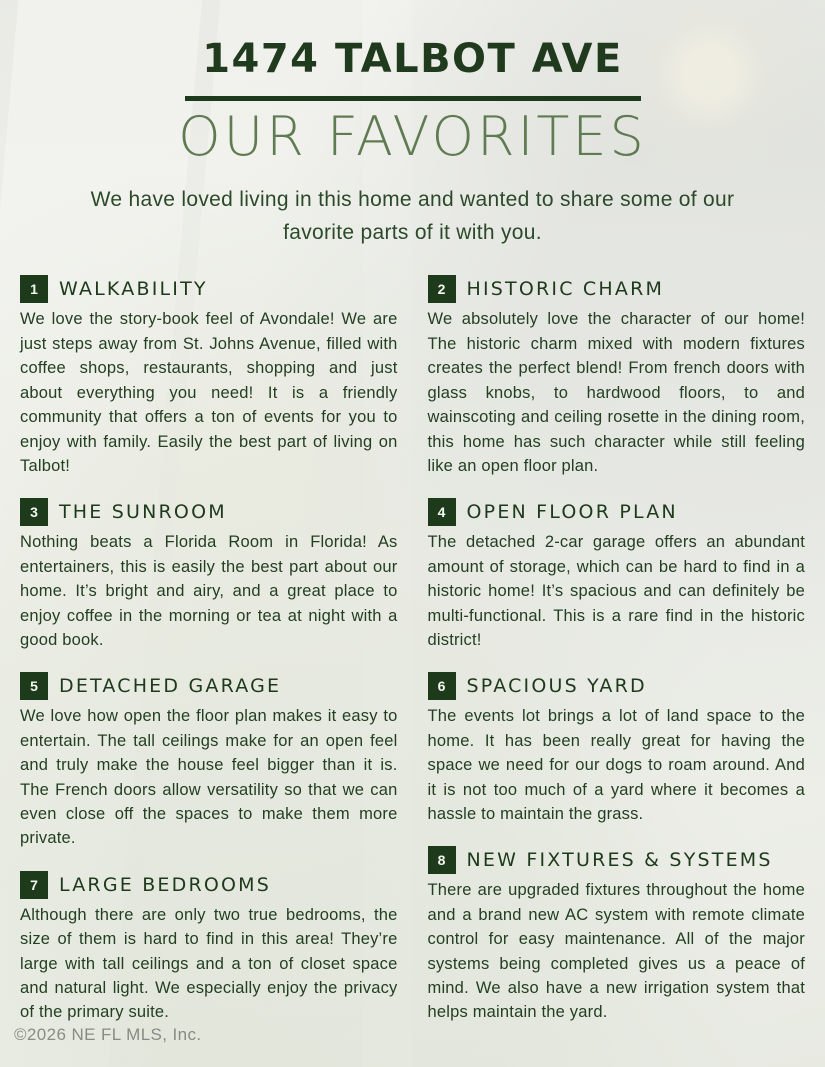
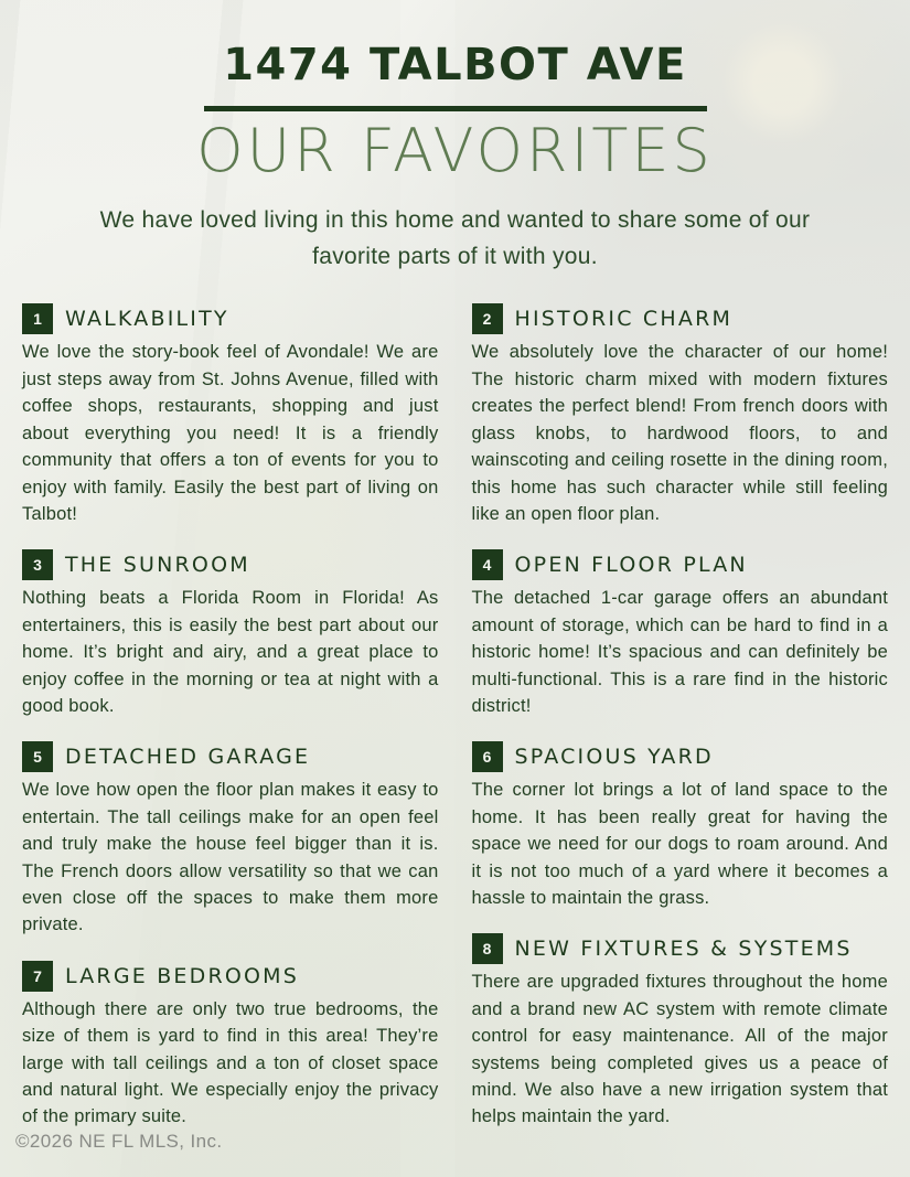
  1474 TALBOT AVE
  OUR FAVORITES
  We have loved living in this home and wanted to share some of our favorite parts of it with you.
  1
  WALKABILITY
  We love the story-book feel of Avondale! We are just steps away from St. Johns Avenue, filled with coffee shops, restaurants, shopping and just about everything you need! It is a friendly community that offers a ton of events for you to enjoy with family. Easily the best part of living on Talbot!
  3
  THE SUNROOM
  Nothing beats a Florida Room in Florida! As entertainers, this is easily the best part about our home. It’s bright and airy, and a great place to enjoy coffee in the morning or tea at night with a good book.
  5
  DETACHED GARAGE
  We love how open the floor plan makes it easy to entertain. The tall ceilings make for an open feel and truly make the house feel bigger than it is. The French doors allow versatility so that we can even close off the spaces to make them more private.
  7
  LARGE BEDROOMS
- Although there are only two true bedrooms, the size of them is hard to find in this area! They’re large with tall ceilings and a ton of closet space and natural light. We especially enjoy the privacy of the primary suite.
+ Although there are only two true bedrooms, the size of them is yard to find in this area! They’re large with tall ceilings and a ton of closet space and natural light. We especially enjoy the privacy of the primary suite.
  2
  HISTORIC CHARM
  We absolutely love the character of our home! The historic charm mixed with modern fixtures creates the perfect blend! From french doors with glass knobs, to hardwood floors, to and wainscoting and ceiling rosette in the dining room, this home has such character while still feeling like an open floor plan.
  4
  OPEN FLOOR PLAN
- The detached 2-car garage offers an abundant amount of storage, which can be hard to find in a historic home! It’s spacious and can definitely be multi-functional. This is a rare find in the historic district!
+ The detached 1-car garage offers an abundant amount of storage, which can be hard to find in a historic home! It’s spacious and can definitely be multi-functional. This is a rare find in the historic district!
  6
  SPACIOUS YARD
- The events lot brings a lot of land space to the home. It has been really great for having the space we need for our dogs to roam around. And it is not too much of a yard where it becomes a hassle to maintain the grass.
+ The corner lot brings a lot of land space to the home. It has been really great for having the space we need for our dogs to roam around. And it is not too much of a yard where it becomes a hassle to maintain the grass.
  8
  NEW FIXTURES & SYSTEMS
  There are upgraded fixtures throughout the home and a brand new AC system with remote climate control for easy maintenance. All of the major systems being completed gives us a peace of mind. We also have a new irrigation system that helps maintain the yard.
  ©2026 NE FL MLS, Inc.
